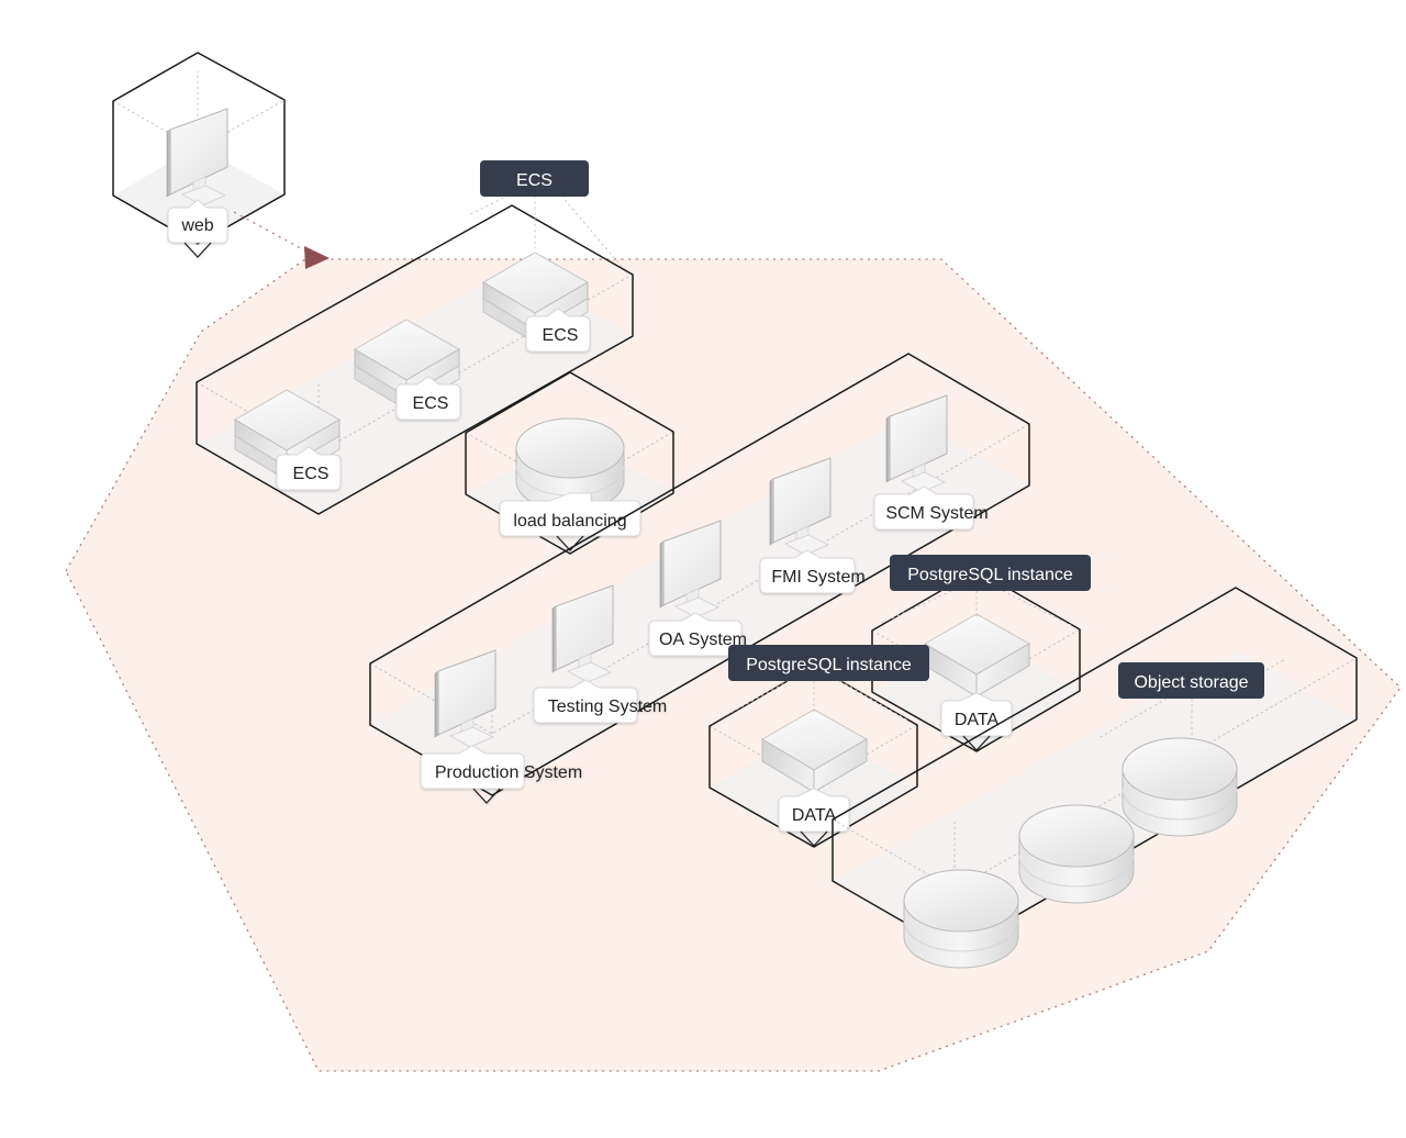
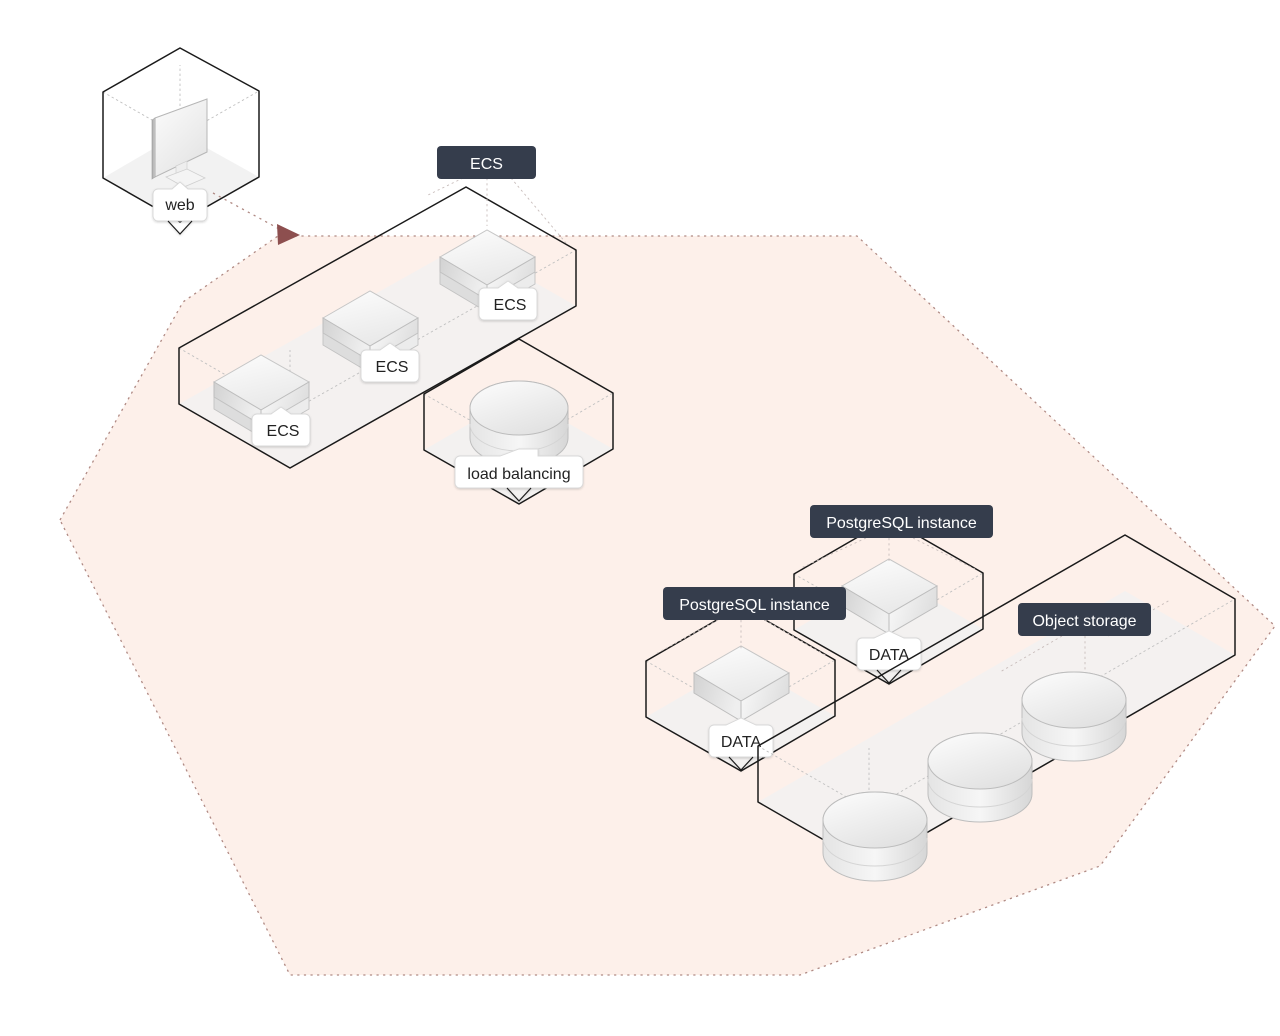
  web
  ECS
  ECS
  ECS
  ECS
  load balancing
- SCM System
- FMI System
- OA System
- Testing System
- Production System
  DATA
  PostgreSQL instance
  DATA
  PostgreSQL instance
  Object storage
